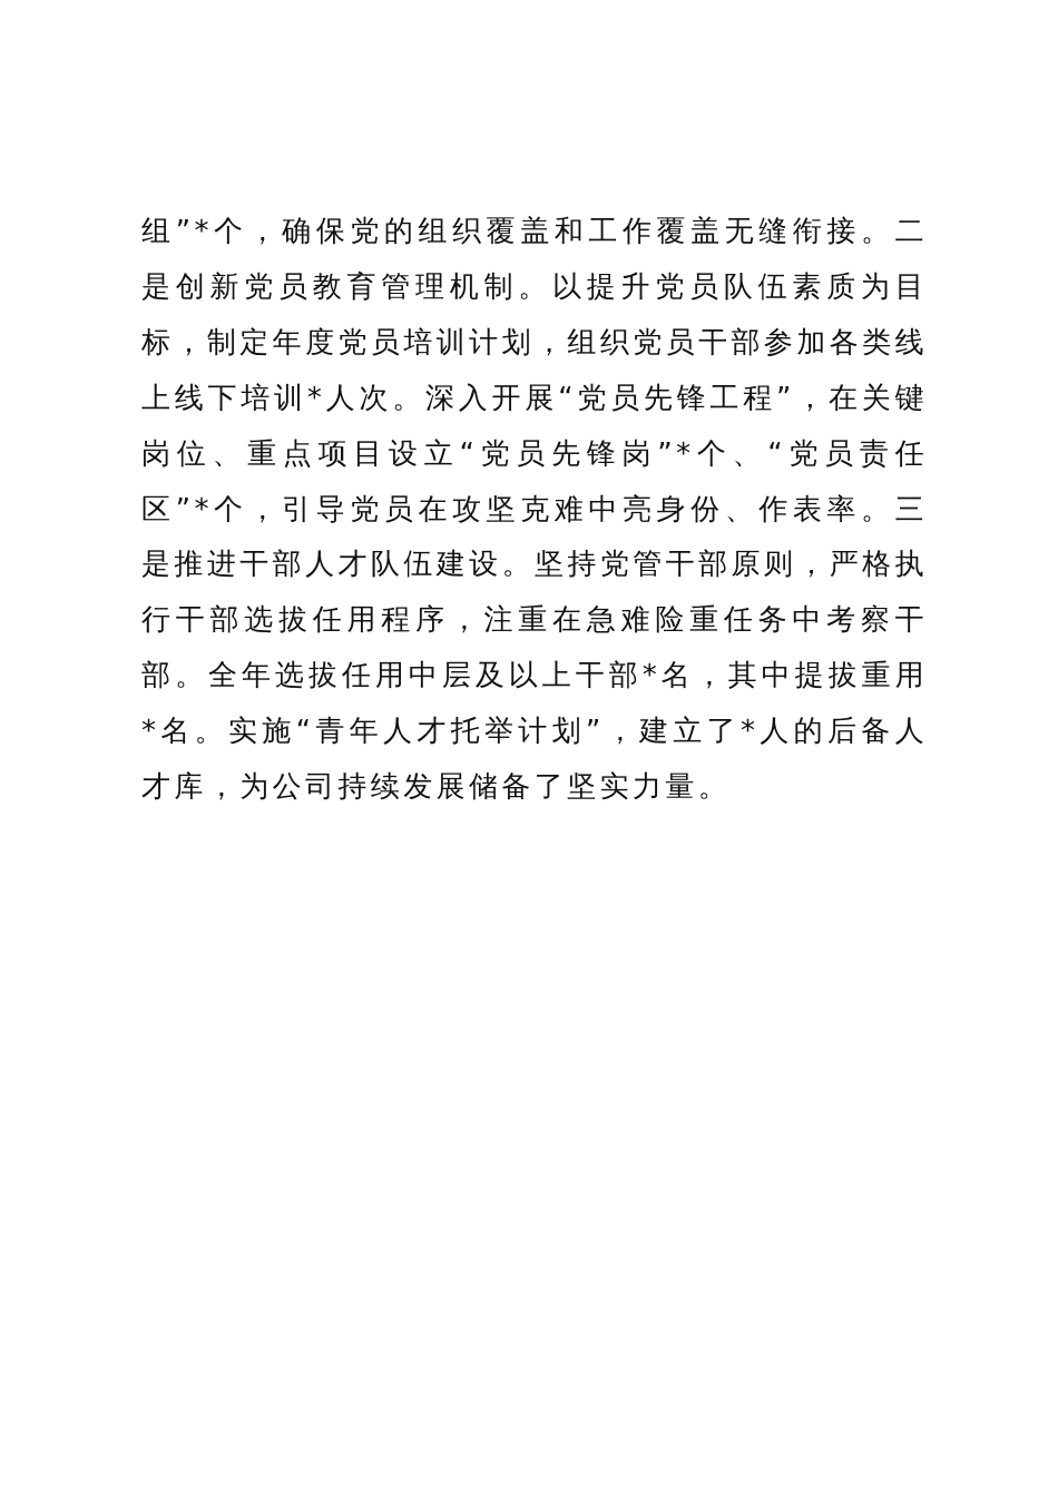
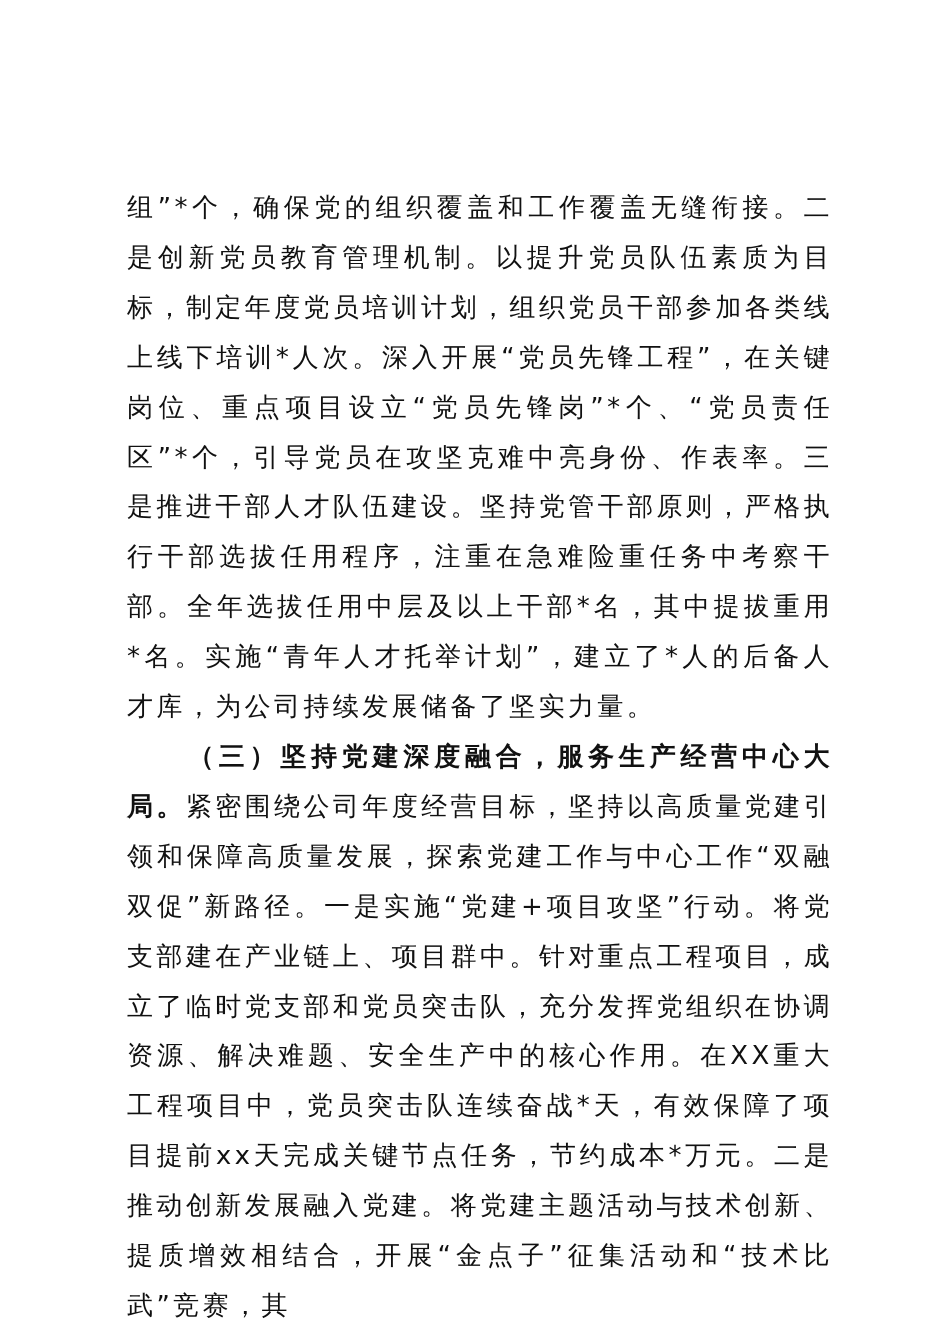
  组”*个，确保党的组织覆盖和工作覆盖无缝衔接。二是创新党员教育管理机制。以提升党员队伍素质为目标，制定年度党员培训计划，组织党员干部参加各类线上线下培训*人次。深入开展“党员先锋工程”，在关键岗位、重点项目设立“党员先锋岗”*个、“党员责任区”*个，引导党员在攻坚克难中亮身份、作表率。三是推进干部人才队伍建设。坚持党管干部原则，严格执行干部选拔任用程序，注重在急难险重任务中考察干部。全年选拔任用中层及以上干部*名，其中提拔重用*名。实施“青年人才托举计划”，建立了*人的后备人才库，为公司持续发展储备了坚实力量。
+ （三）坚持党建深度融合，服务生产经营中心大局。紧密围绕公司年度经营目标，坚持以高质量党建引领和保障高质量发展，探索党建工作与中心工作“双融双促”新路径。一是实施“党建+项目攻坚”行动。将党支部建在产业链上、项目群中。针对重点工程项目，成立了临时党支部和党员突击队，充分发挥党组织在协调资源、解决难题、安全生产中的核心作用。在XX重大工程项目中，党员突击队连续奋战*天，有效保障了项目提前xx天完成关键节点任务，节约成本*万元。二是推动创新发展融入党建。将党建主题活动与技术创新、提质增效相结合，开展“金点子”征集活动和“技术比武”竞赛，其
